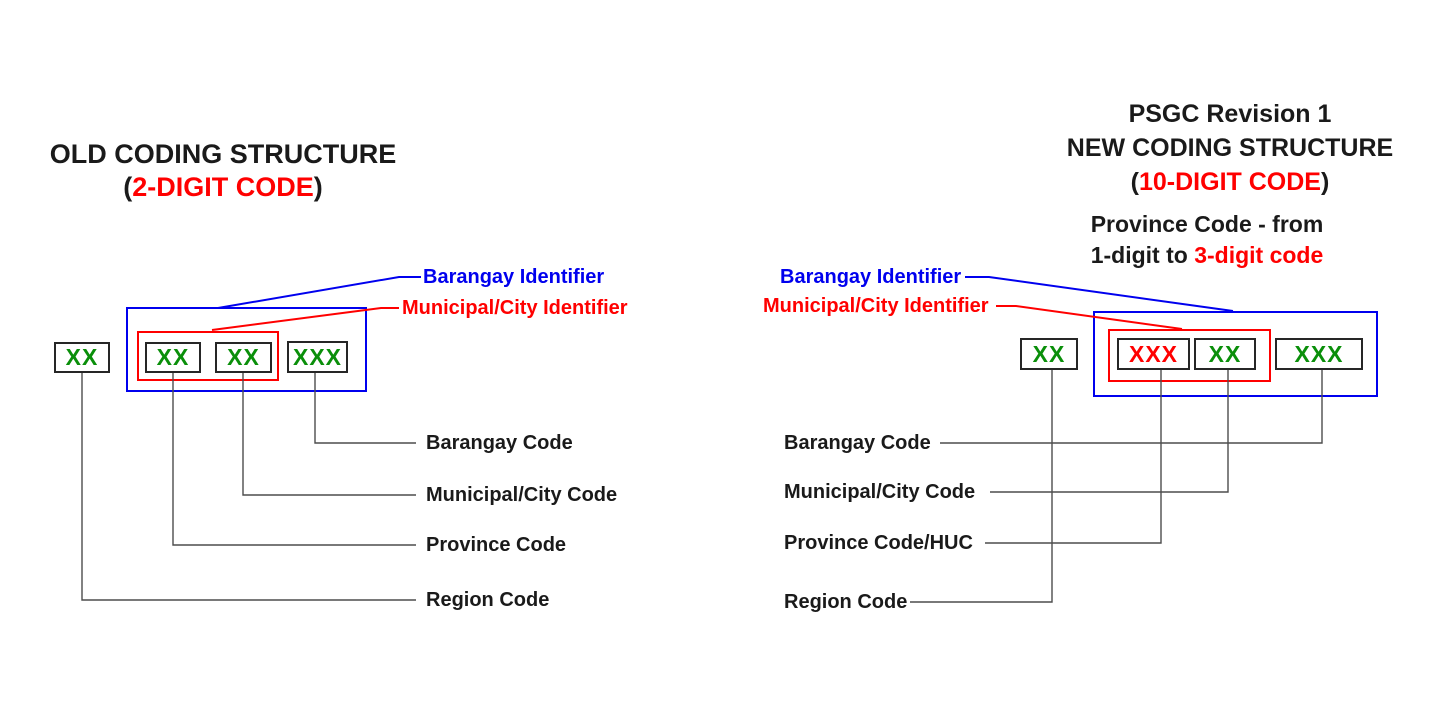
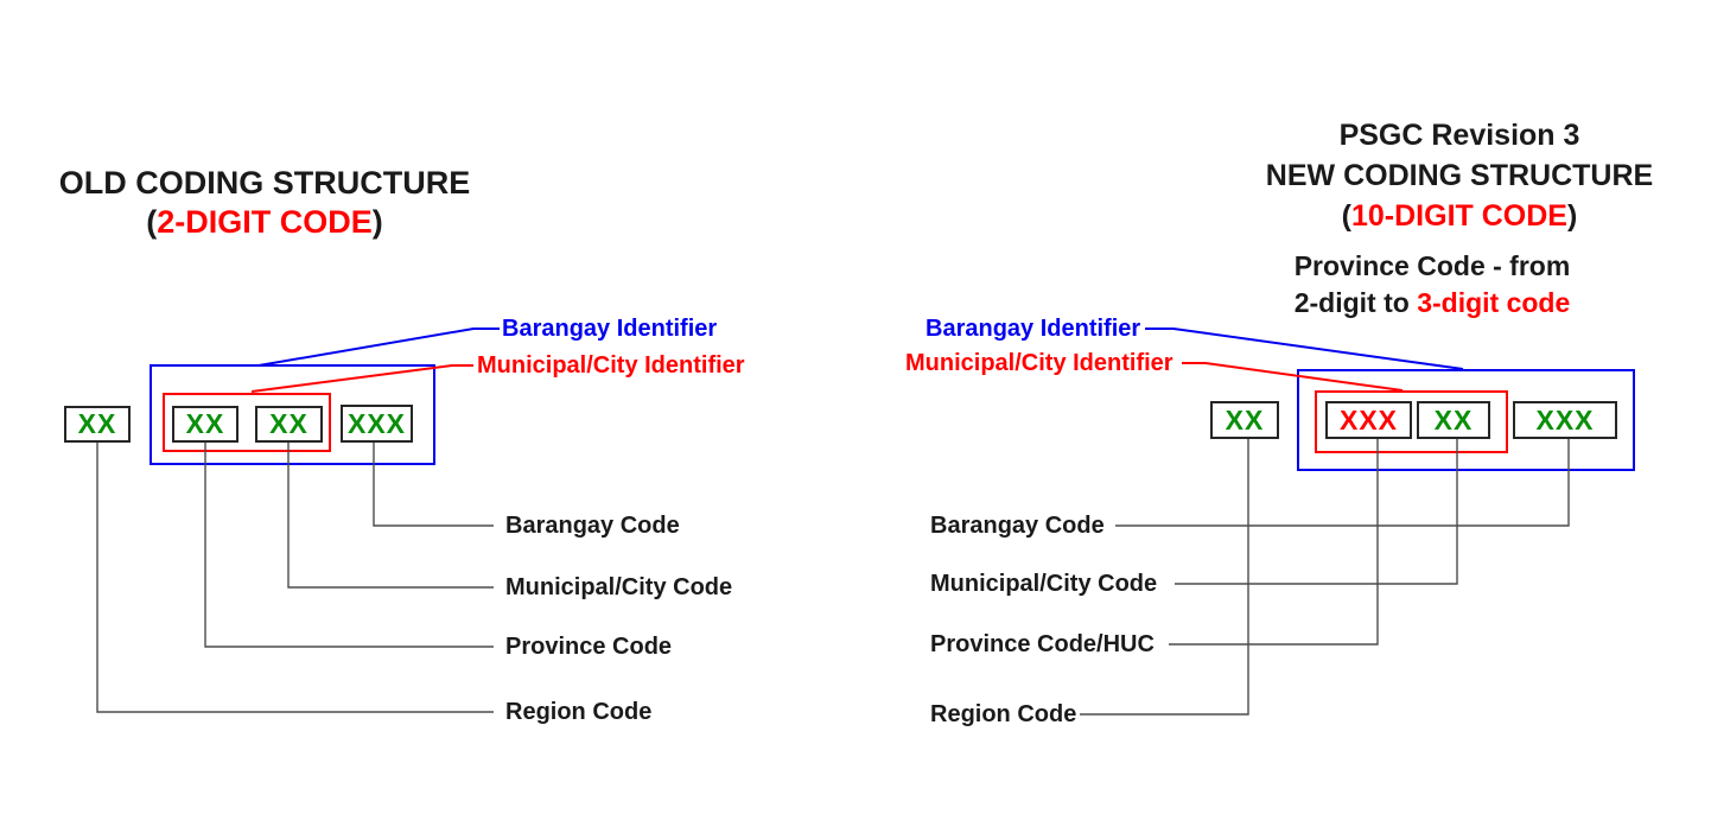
  OLD CODING STRUCTURE
  (2-DIGIT CODE)
  Barangay Identifier
  Municipal/City Identifier
  XX
  XX
  XX
  XXX
  Barangay Code
  Municipal/City Code
  Province Code
  Region Code
- PSGC Revision 1
+ PSGC Revision 3
  NEW CODING STRUCTURE
  (10-DIGIT CODE)
  Province Code - from
- 1-digit to 3-digit code
+ 2-digit to 3-digit code
  Barangay Identifier
  Municipal/City Identifier
  XX
  XXX
  XX
  XXX
  Barangay Code
  Municipal/City Code
  Province Code/HUC
  Region Code
